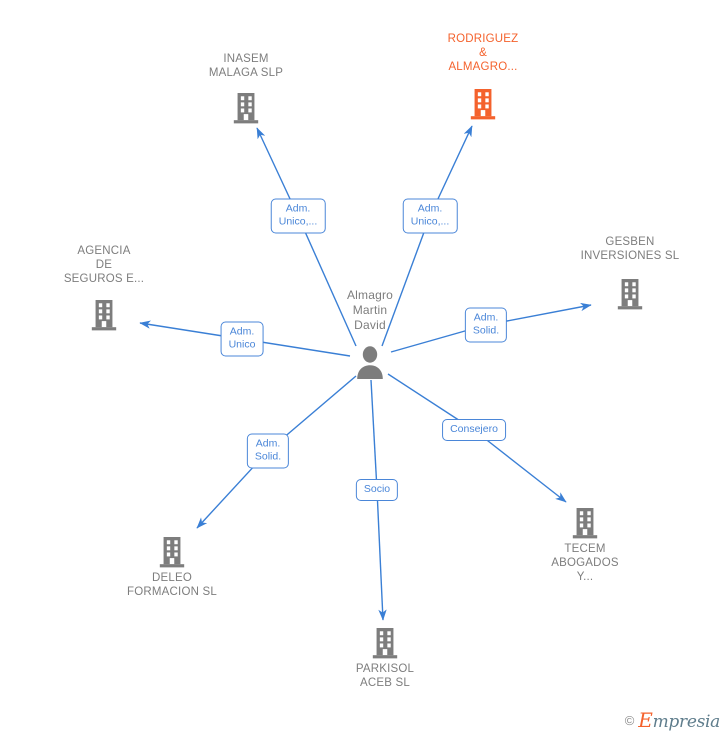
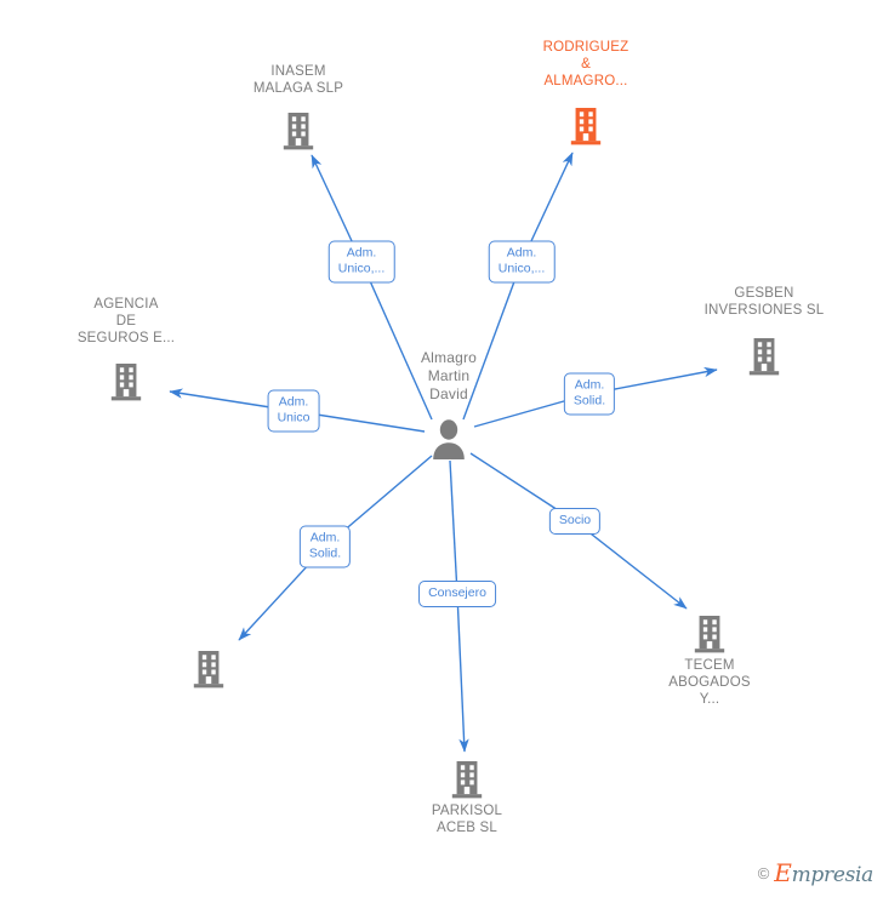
  INASEM
  MALAGA SLP
  RODRIGUEZ
  &
  ALMAGRO...
  GESBEN
  INVERSIONES SL
  AGENCIA
  DE
  SEGUROS E...
  TECEM
  ABOGADOS
  Y...
- DELEO
- FORMACION SL
  PARKISOL
  ACEB SL
  Almagro
  Martin
  David
  Adm.
  Unico,...
  Adm.
  Unico,...
  Adm.
  Solid.
  Adm.
  Unico
- Consejero
+ Socio
  Adm.
  Solid.
- Socio
+ Consejero
  ©
  Empresia
